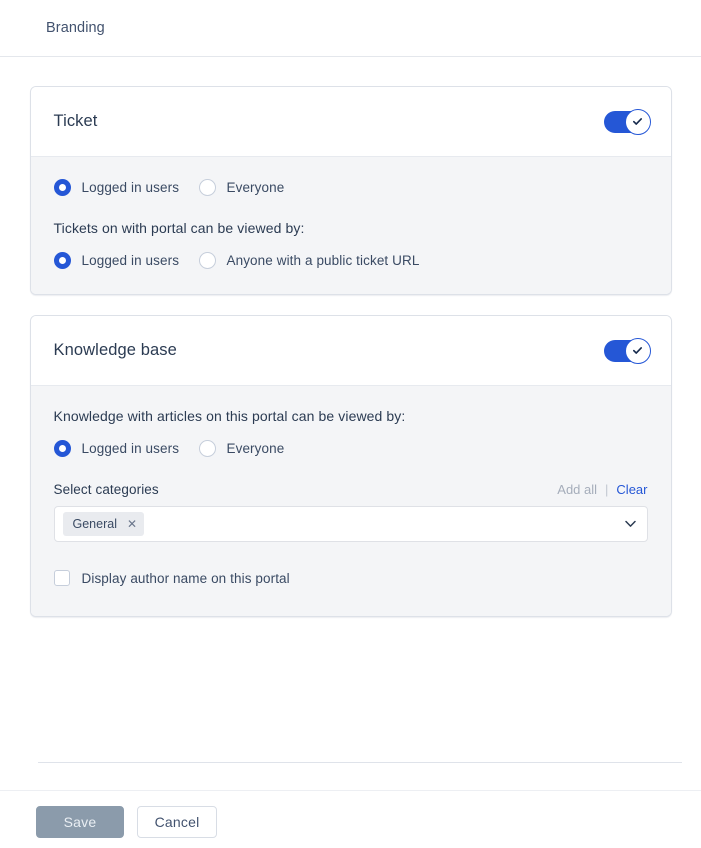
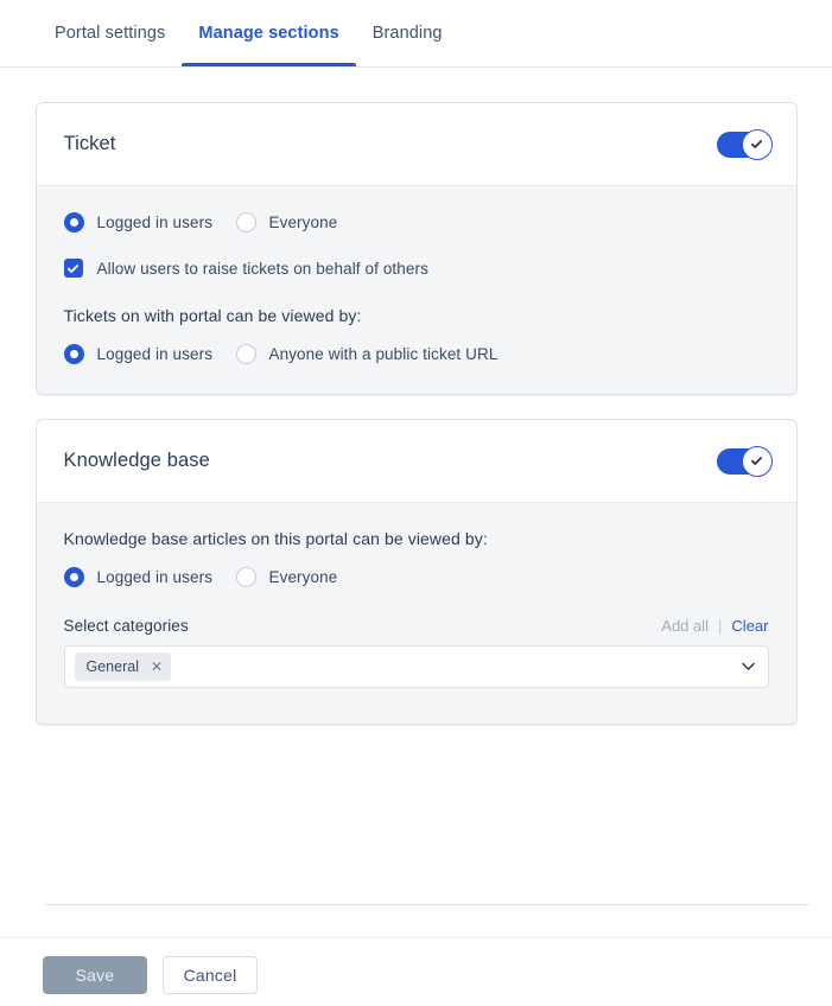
+ Portal settings
+ Manage sections
  Branding
  Ticket
  Logged in users
  Everyone
+ Allow users to raise tickets on behalf of others
  Tickets on with portal can be viewed by:
  Logged in users
  Anyone with a public ticket URL
  Knowledge base
- Knowledge with articles on this portal can be viewed by:
+ Knowledge base articles on this portal can be viewed by:
  Logged in users
  Everyone
  Select categories
  Add all
  |
  Clear
  General
  ✕
- Display author name on this portal
  Save
  Cancel
